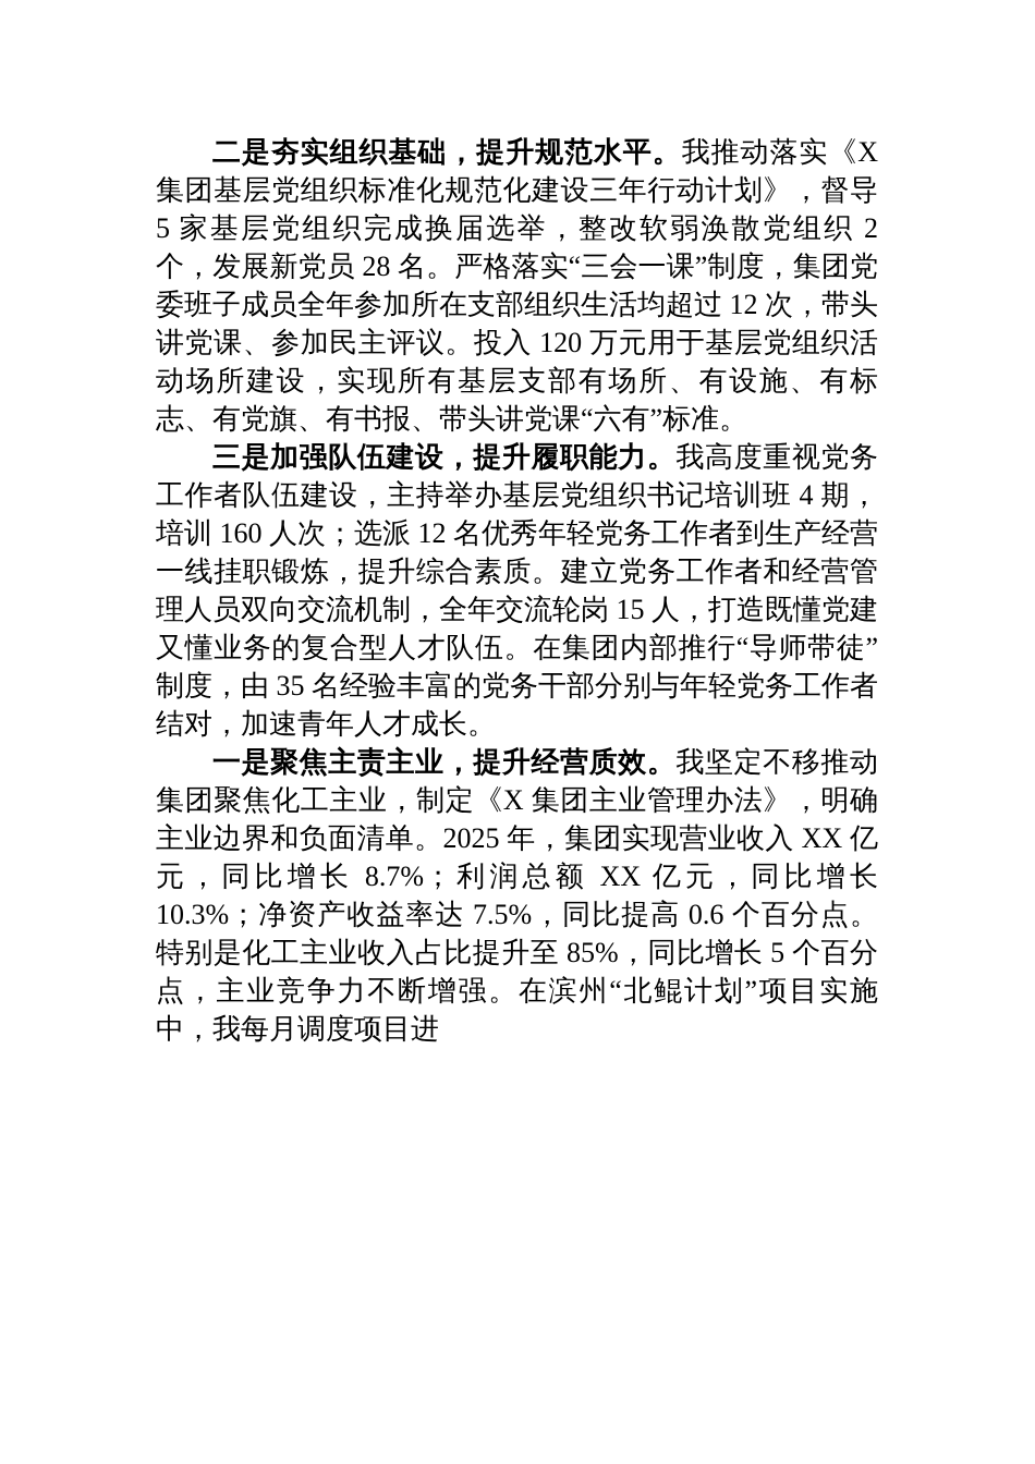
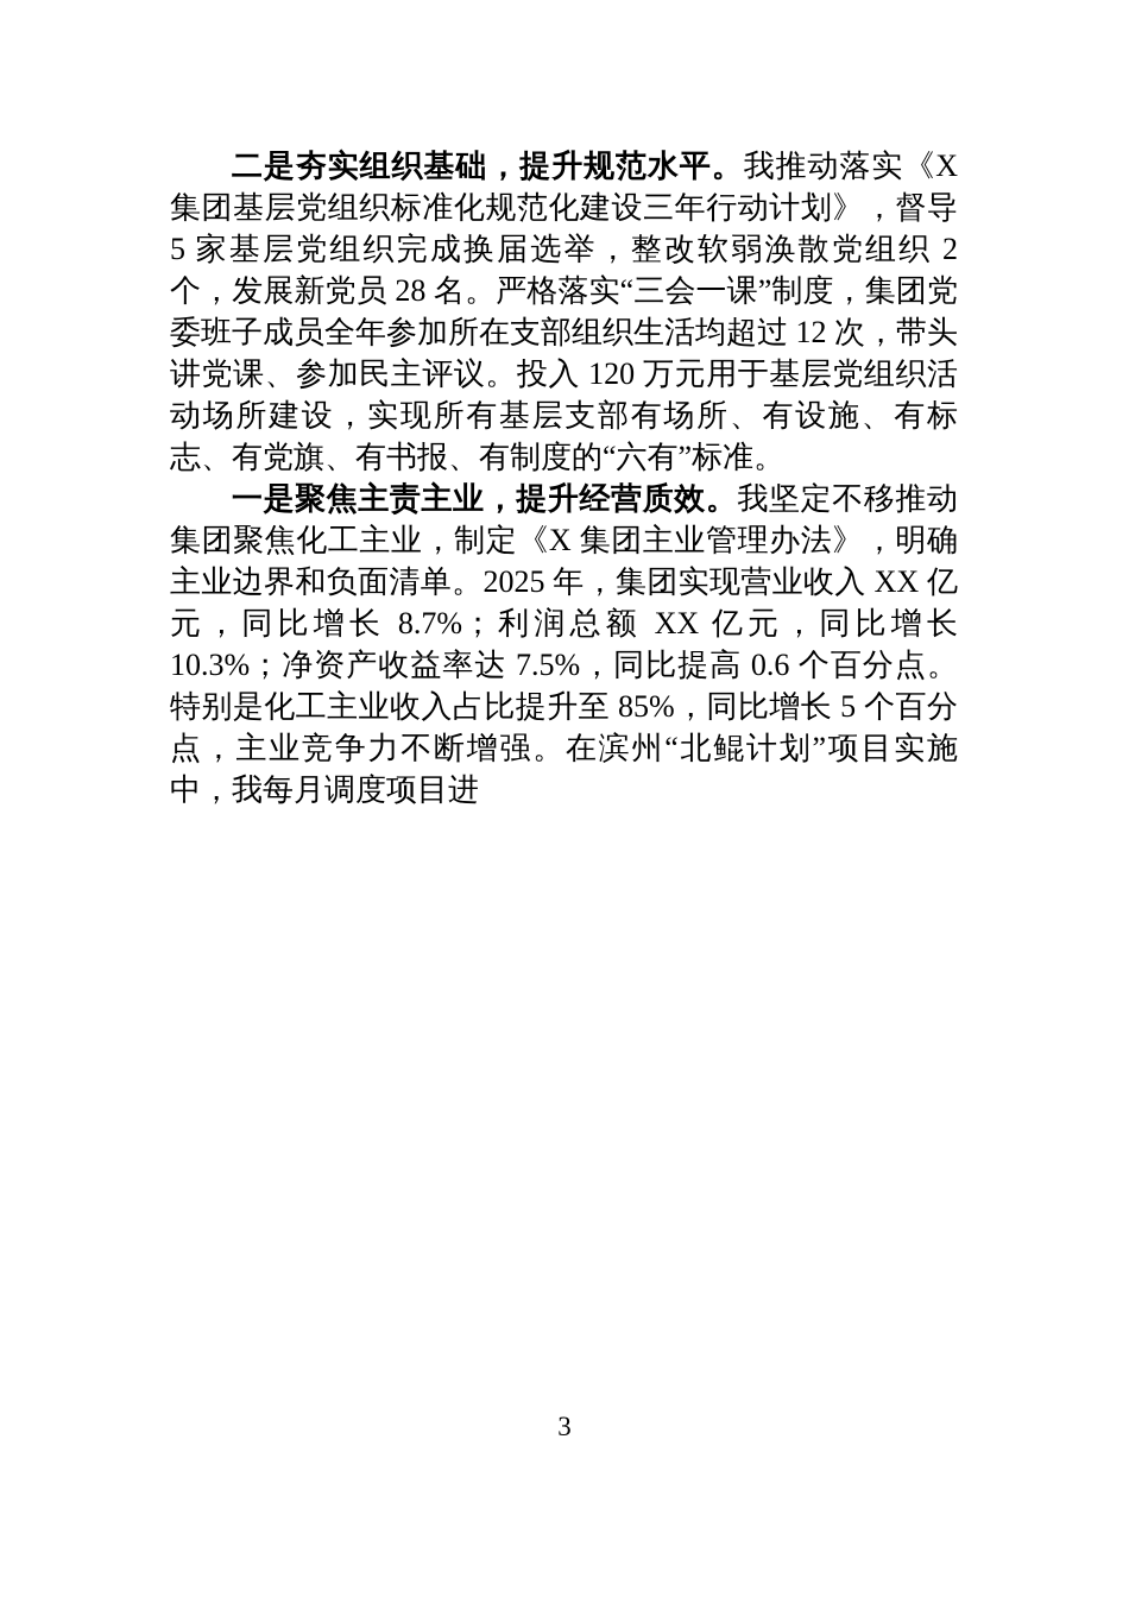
- 二是夯实组织基础，提升规范水平。我推动落实《X 集团基层党组织标准化规范化建设三年行动计划》，督导 5 家基层党组织完成换届选举，整改软弱涣散党组织 2 个，发展新党员 28 名。严格落实“三会一课”制度，集团党委班子成员全年参加所在支部组织生活均超过 12 次，带头讲党课、参加民主评议。投入 120 万元用于基层党组织活动场所建设，实现所有基层支部有场所、有设施、有标志、有党旗、有书报、带头讲党课“六有”标准。
+ 二是夯实组织基础，提升规范水平。我推动落实《X 集团基层党组织标准化规范化建设三年行动计划》，督导 5 家基层党组织完成换届选举，整改软弱涣散党组织 2 个，发展新党员 28 名。严格落实“三会一课”制度，集团党委班子成员全年参加所在支部组织生活均超过 12 次，带头讲党课、参加民主评议。投入 120 万元用于基层党组织活动场所建设，实现所有基层支部有场所、有设施、有标志、有党旗、有书报、有制度的“六有”标准。
- 三是加强队伍建设，提升履职能力。我高度重视党务工作者队伍建设，主持举办基层党组织书记培训班 4 期，培训 160 人次；选派 12 名优秀年轻党务工作者到生产经营一线挂职锻炼，提升综合素质。建立党务工作者和经营管理人员双向交流机制，全年交流轮岗 15 人，打造既懂党建又懂业务的复合型人才队伍。在集团内部推行“导师带徒”制度，由 35 名经验丰富的党务干部分别与年轻党务工作者结对，加速青年人才成长。
  一是聚焦主责主业，提升经营质效。我坚定不移推动集团聚焦化工主业，制定《X 集团主业管理办法》，明确主业边界和负面清单。2025 年，集团实现营业收入 XX 亿元，同比增长 8.7%；利润总额 XX 亿元，同比增长 10.3%；净资产收益率达 7.5%，同比提高 0.6 个百分点。特别是化工主业收入占比提升至 85%，同比增长 5 个百分点，主业竞争力不断增强。在滨州“北鲲计划”项目实施中，我每月调度项目进
+ 3
